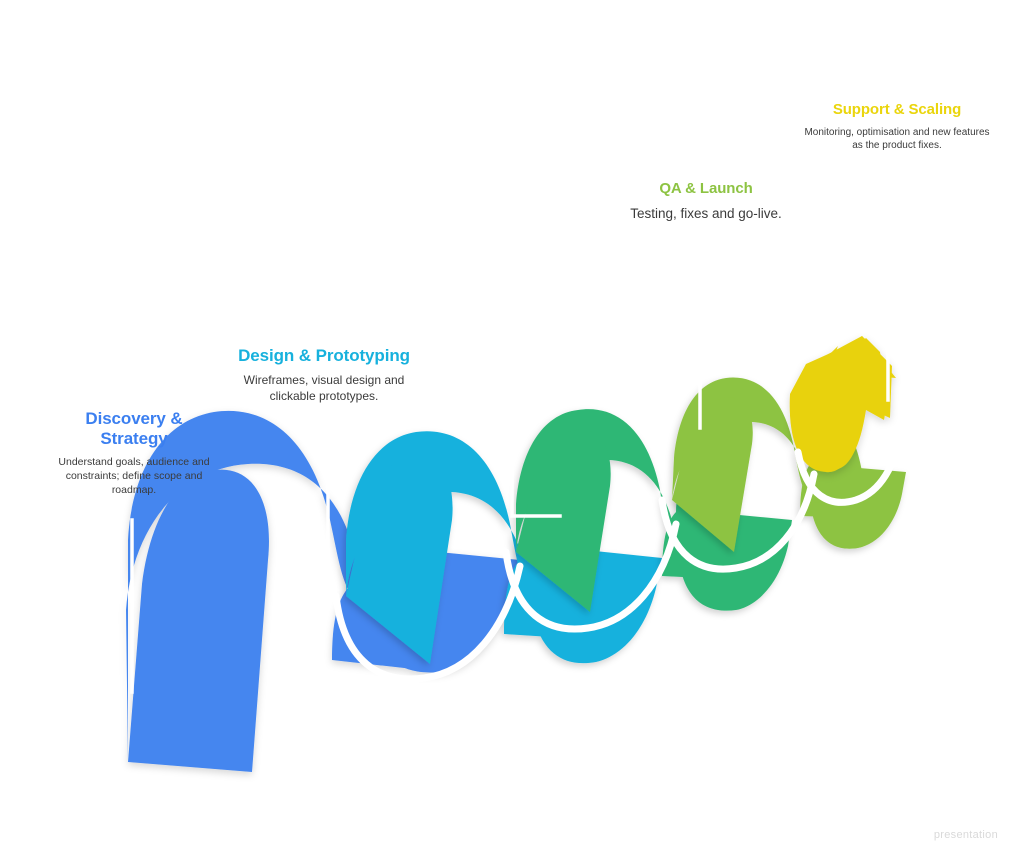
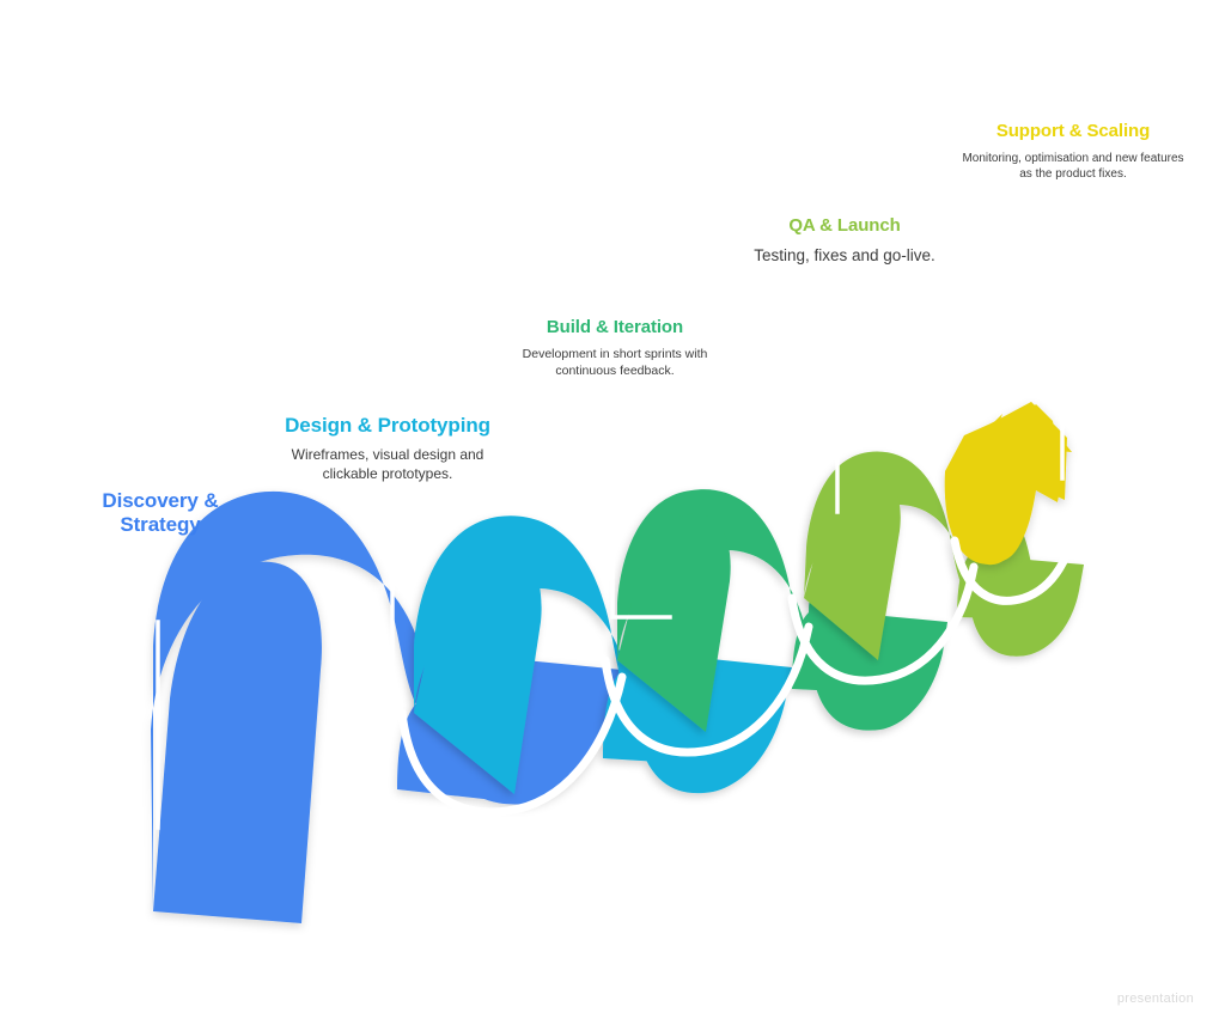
  Discovery & Strategy
- Understand goals, audience and constraints; define scope and roadmap.
  Design & Prototyping
  Wireframes, visual design and clickable prototypes.
+ Build & Iteration
+ Development in short sprints with continuous feedback.
  QA & Launch
  Testing, fixes and go-live.
  Support & Scaling
  Monitoring, optimisation and new features as the product fixes.
  presentation
